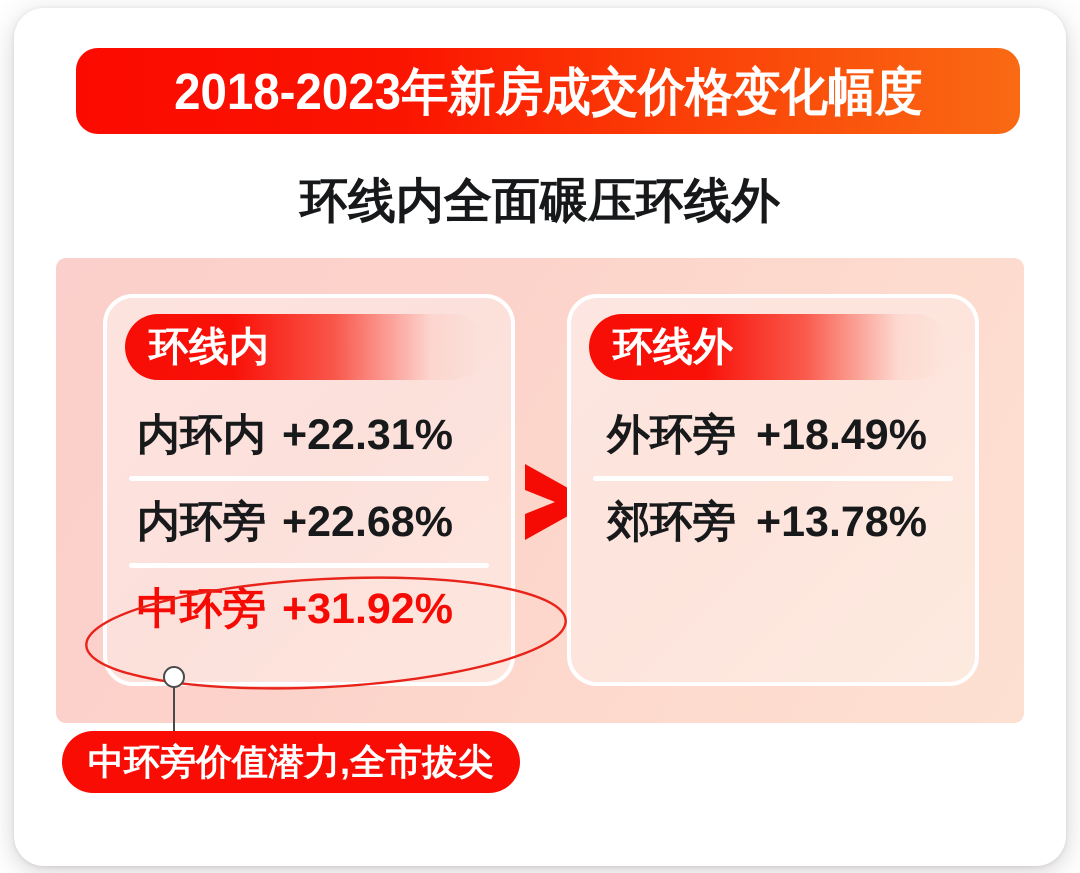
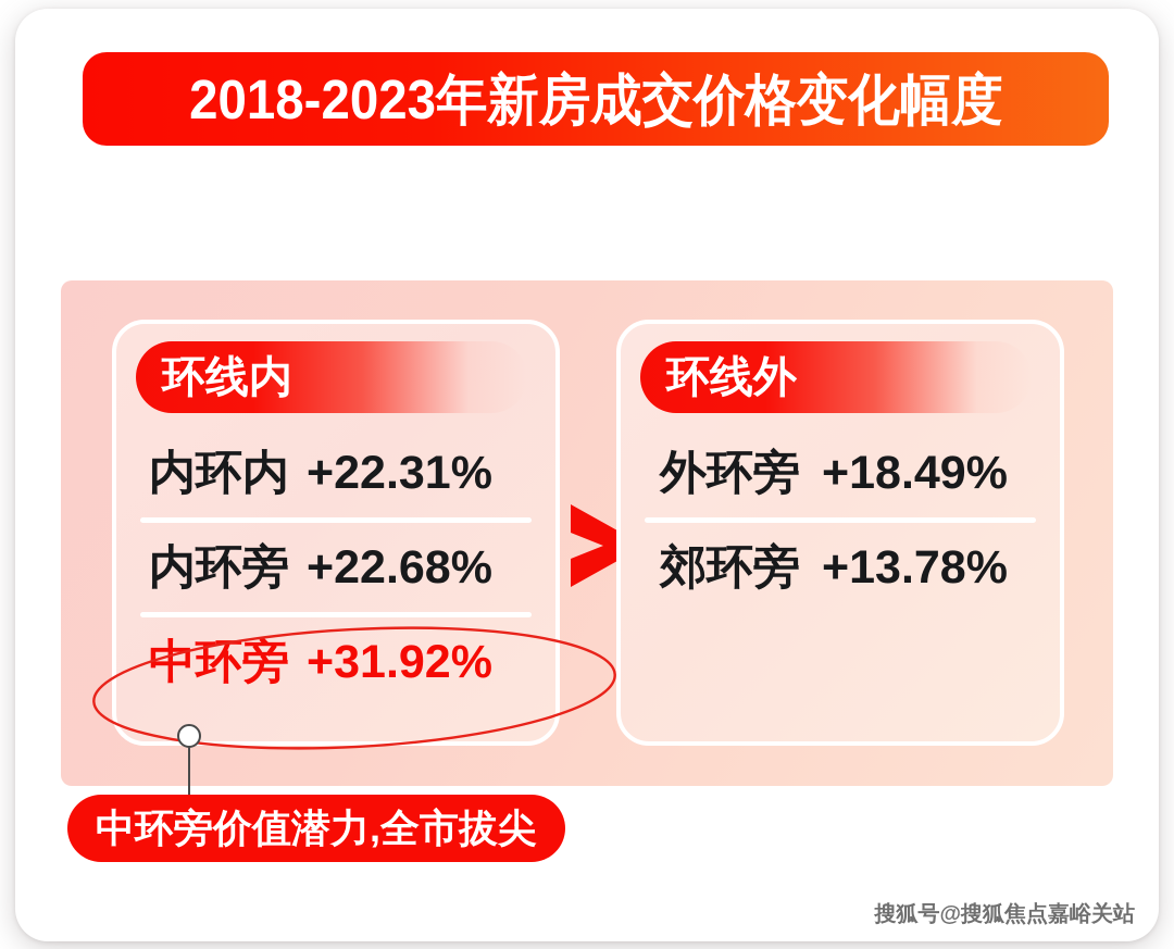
  2018-2023年新房成交价格变化幅度
- 环线内全面碾压环线外
  环线内
  内环内
  +22.31%
  内环旁
  +22.68%
  中环旁
  +31.92%
  环线外
  外环旁
  +18.49%
  郊环旁
  +13.78%
  中环旁价值潜力,全市拔尖
+ 搜狐号@搜狐焦点嘉峪关站
